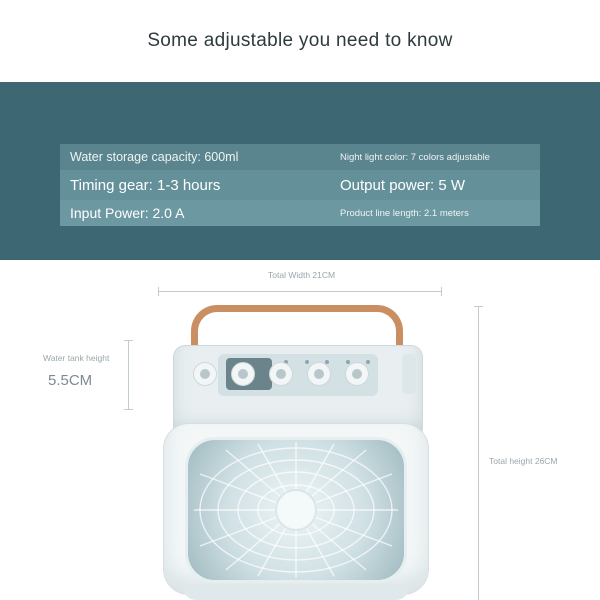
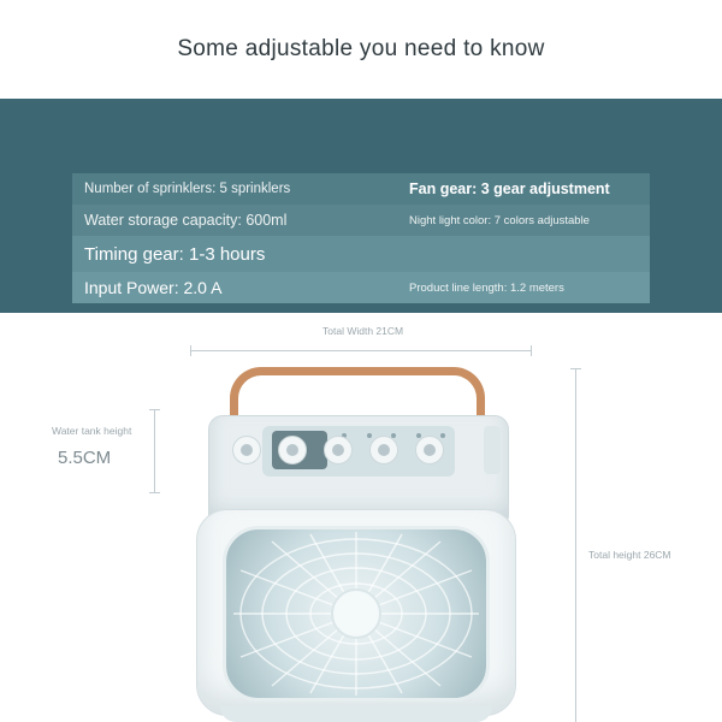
  Some adjustable you need to know
+ Number of sprinklers: 5 sprinklers
+ Fan gear: 3 gear adjustment
  Water storage capacity: 600ml
  Night light color: 7 colors adjustable
  Timing gear: 1-3 hours
- Output power: 5 W
  Input Power: 2.0 A
- Product line length: 2.1 meters
+ Product line length: 1.2 meters
  Total Width 21CM
  Water tank height
  5.5CM
  Total height 26CM
